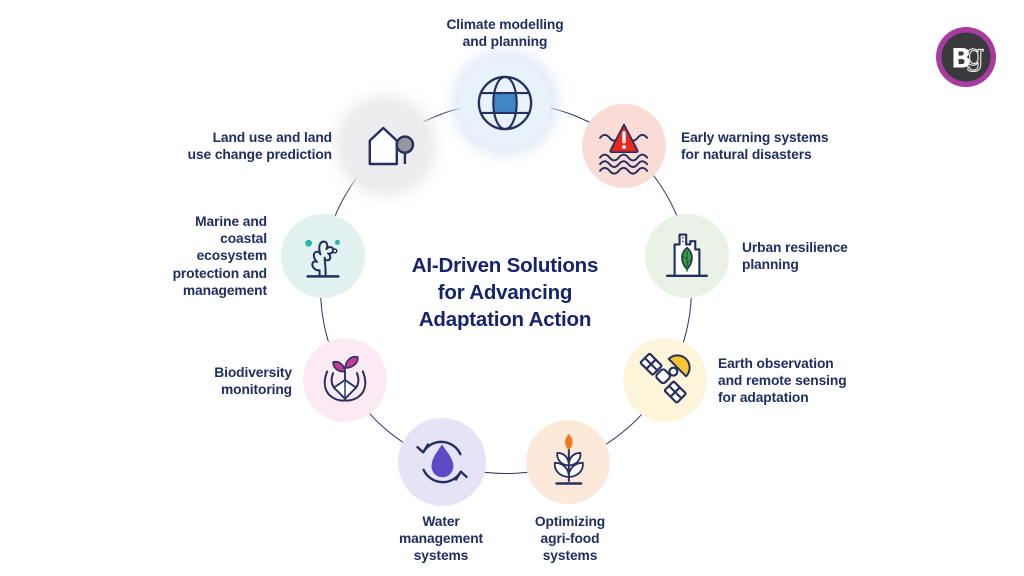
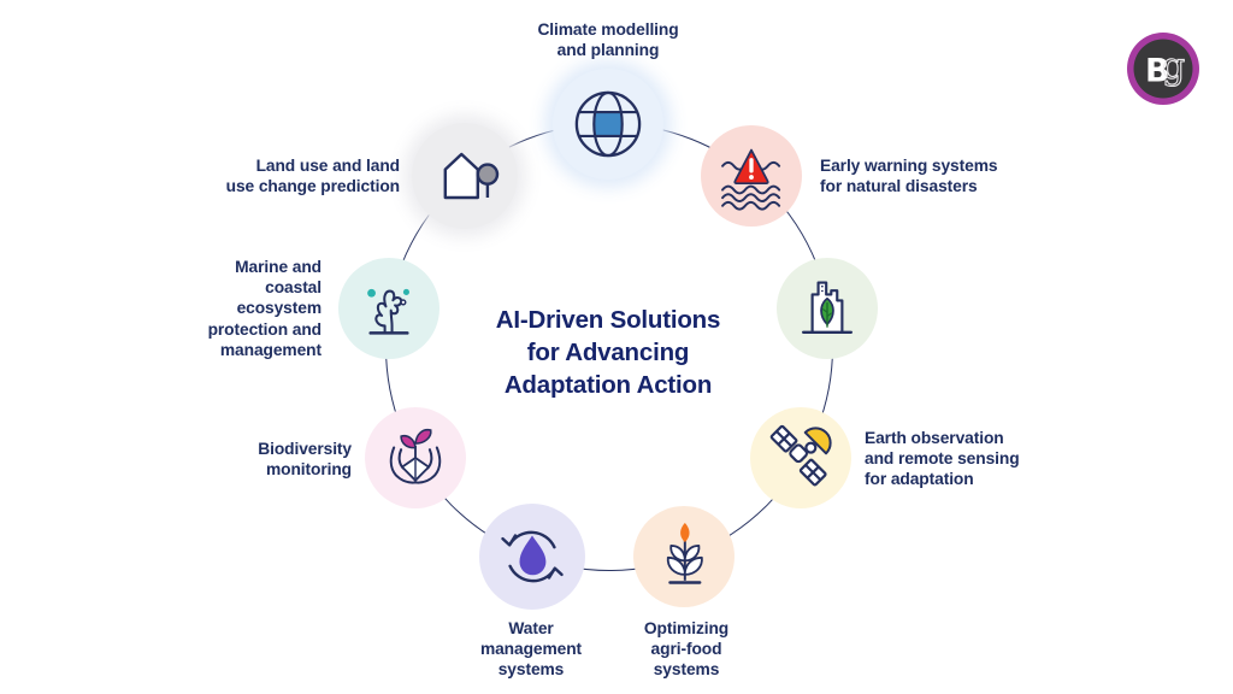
  AI-Driven Solutions
  for Advancing
  Adaptation Action
  Climate modelling
  and planning
  Early warning systems
  for natural disasters
- Urban resilience
- planning
  Earth observation
  and remote sensing
  for adaptation
  Optimizing
  agri-food
  systems
  Water
  management
  systems
  Biodiversity
  monitoring
  Marine and
  coastal
  ecosystem
  protection and
  management
  Land use and land
  use change prediction
  B
  g
